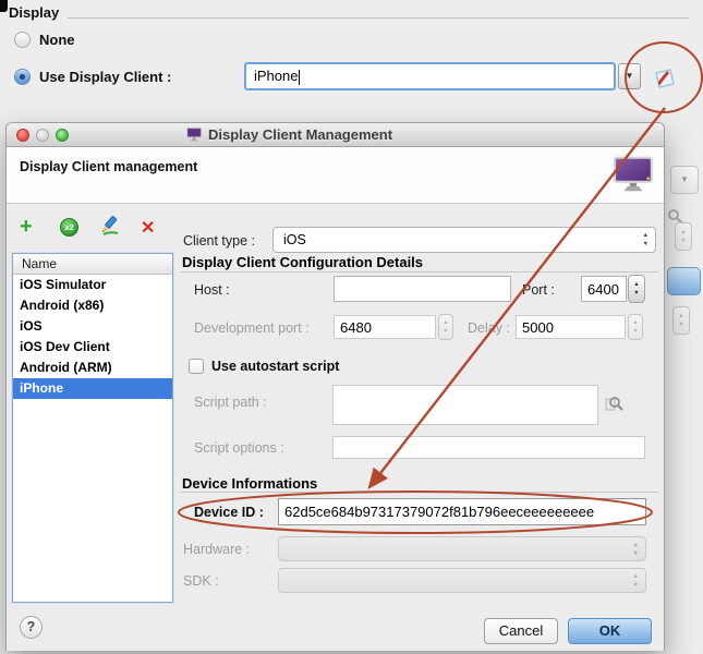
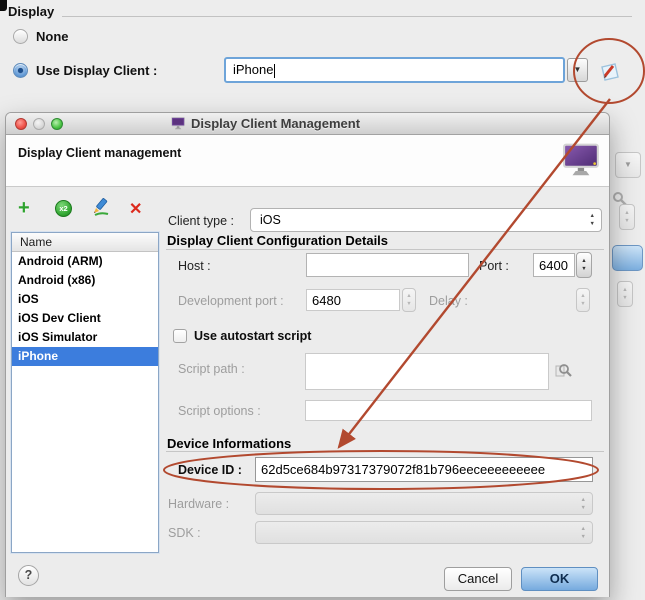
  Display
  None
  Use Display Client :
  iPhone
  ▼
  ▼
  Display Client Management
  Display Client management
  +
  x2
  ✕
  Name
- iOS Simulator
+ Android (ARM)
  Android (x86)
  iOS
  iOS Dev Client
- Android (ARM)
+ iOS Simulator
  iPhone
  Client type :
  iOS
  Display Client Configuration Details
  Host :
  Port :
  6400
  Development port :
  6480
  Dely :
- 5000
  Use autostart script
  Script path :
  Script options :
  Device Informations
  Device ID :
  62d5ce684b97317379072f81b796eeceeeeeeeee
  Hardware :
  SDK :
  ?
  Cancel
  OK
